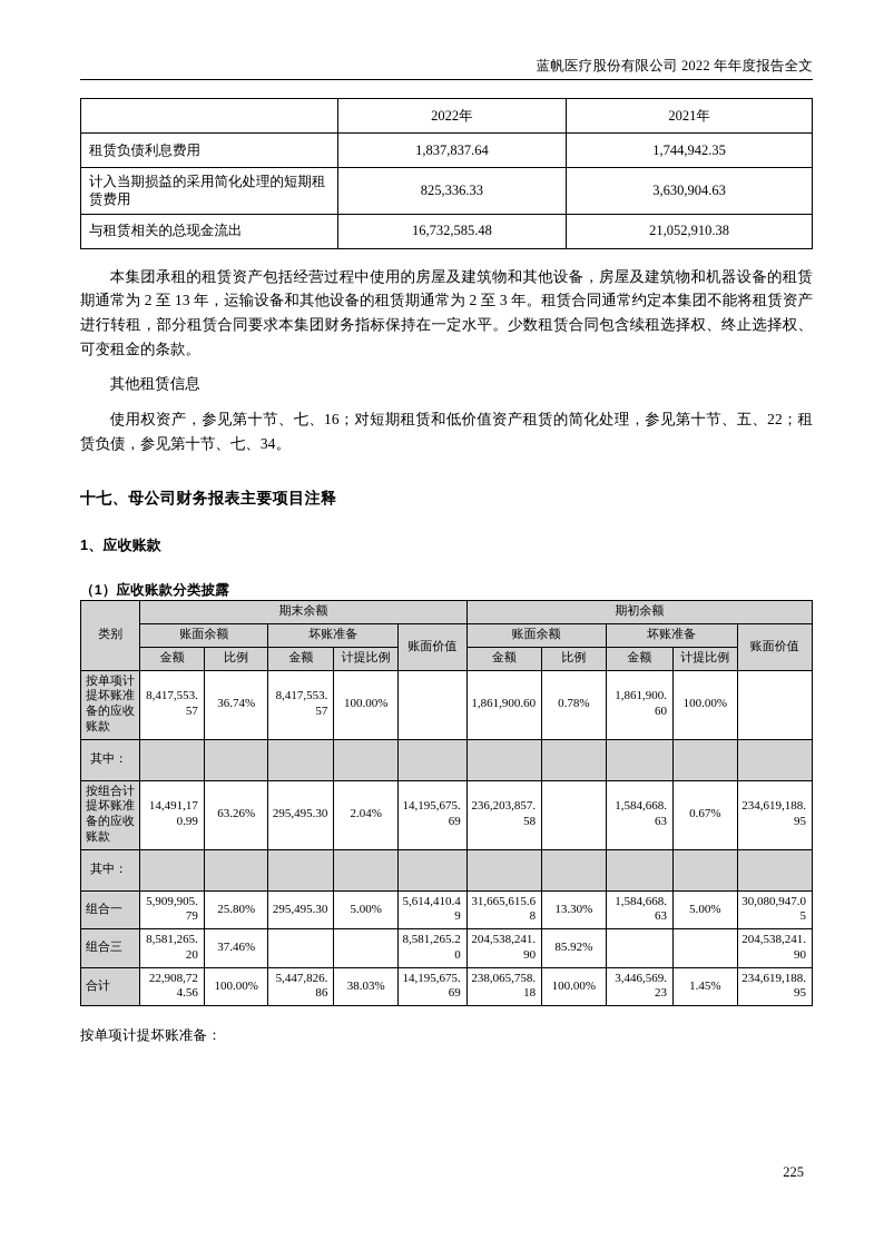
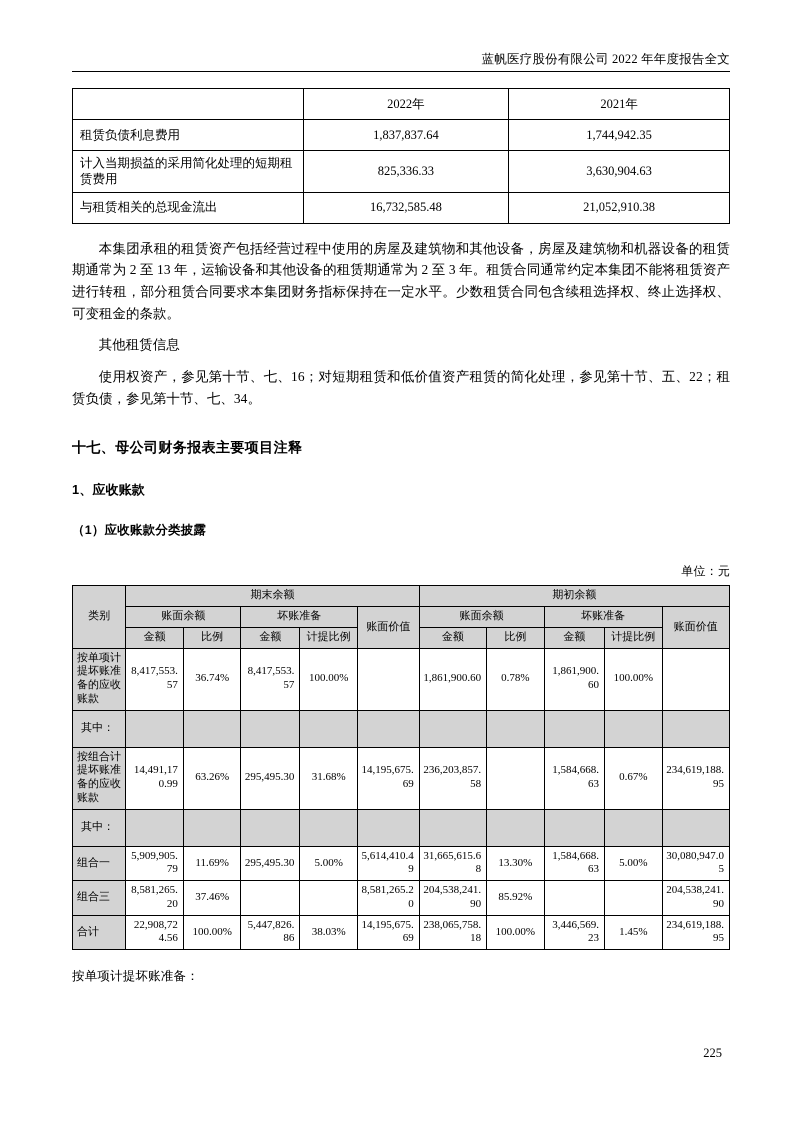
  蓝帆医疗股份有限公司 2022 年年度报告全文
  	2022年	2021年
  租赁负债利息费用	1,837,837.64	1,744,942.35
  计入当期损益的采用简化处理的短期租赁费用	825,336.33	3,630,904.63
  与租赁相关的总现金流出	16,732,585.48	21,052,910.38
  本集团承租的租赁资产包括经营过程中使用的房屋及建筑物和其他设备，房屋及建筑物和机器设备的租赁期通常为 2 至 13 年，运输设备和其他设备的租赁期通常为 2 至 3 年。租赁合同通常约定本集团不能将租赁资产进行转租，部分租赁合同要求本集团财务指标保持在一定水平。少数租赁合同包含续租选择权、终止选择权、可变租金的条款。
  其他租赁信息
  使用权资产，参见第十节、七、16；对短期租赁和低价值资产租赁的简化处理，参见第十节、五、22；租赁负债，参见第十节、七、34。
  十七、母公司财务报表主要项目注释
  1、应收账款
  （1）应收账款分类披露
+ 单位：元
  类别	期末余额	期初余额
  账面余额	坏账准备	账面价值	账面余额	坏账准备	账面价值
  金额	比例	金额	计提比例	金额	比例	金额	计提比例
  按单项计提坏账准备的应收账款	8,417,553.57	36.74%	8,417,553.57	100.00%		1,861,900.60	0.78%	1,861,900.60	100.00%
  其中：
- 按组合计提坏账准备的应收账款	14,491,170.99	63.26%	295,495.30	2.04%	14,195,675.69	236,203,857.58		1,584,668.63	0.67%	234,619,188.95
+ 按组合计提坏账准备的应收账款	14,491,170.99	63.26%	295,495.30	31.68%	14,195,675.69	236,203,857.58		1,584,668.63	0.67%	234,619,188.95
  其中：
- 组合一	5,909,905.79	25.80%	295,495.30	5.00%	5,614,410.49	31,665,615.68	13.30%	1,584,668.63	5.00%	30,080,947.05
+ 组合一	5,909,905.79	11.69%	295,495.30	5.00%	5,614,410.49	31,665,615.68	13.30%	1,584,668.63	5.00%	30,080,947.05
  组合三	8,581,265.20	37.46%			8,581,265.20	204,538,241.90	85.92%			204,538,241.90
  合计	22,908,724.56	100.00%	5,447,826.86	38.03%	14,195,675.69	238,065,758.18	100.00%	3,446,569.23	1.45%	234,619,188.95
  按单项计提坏账准备：
  225
